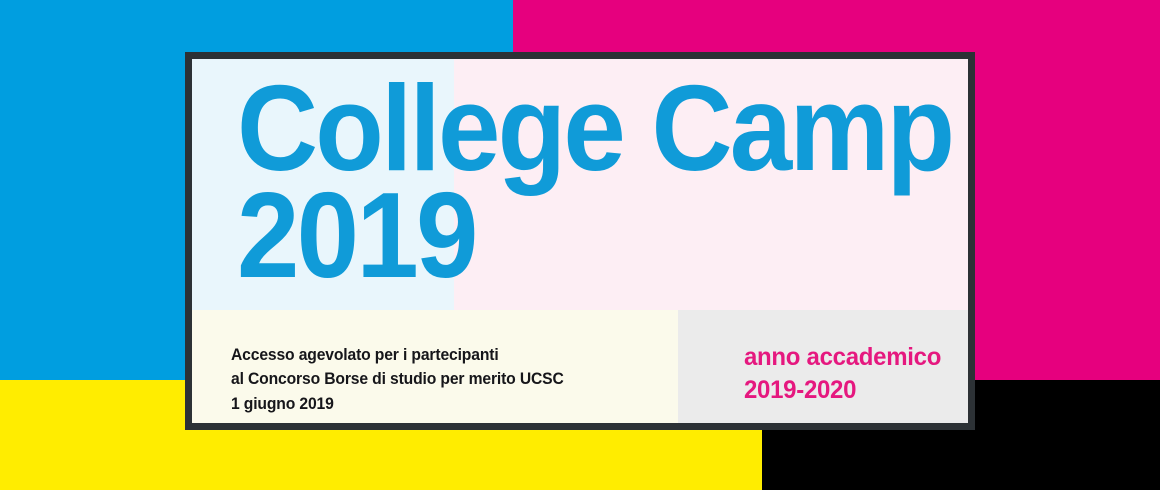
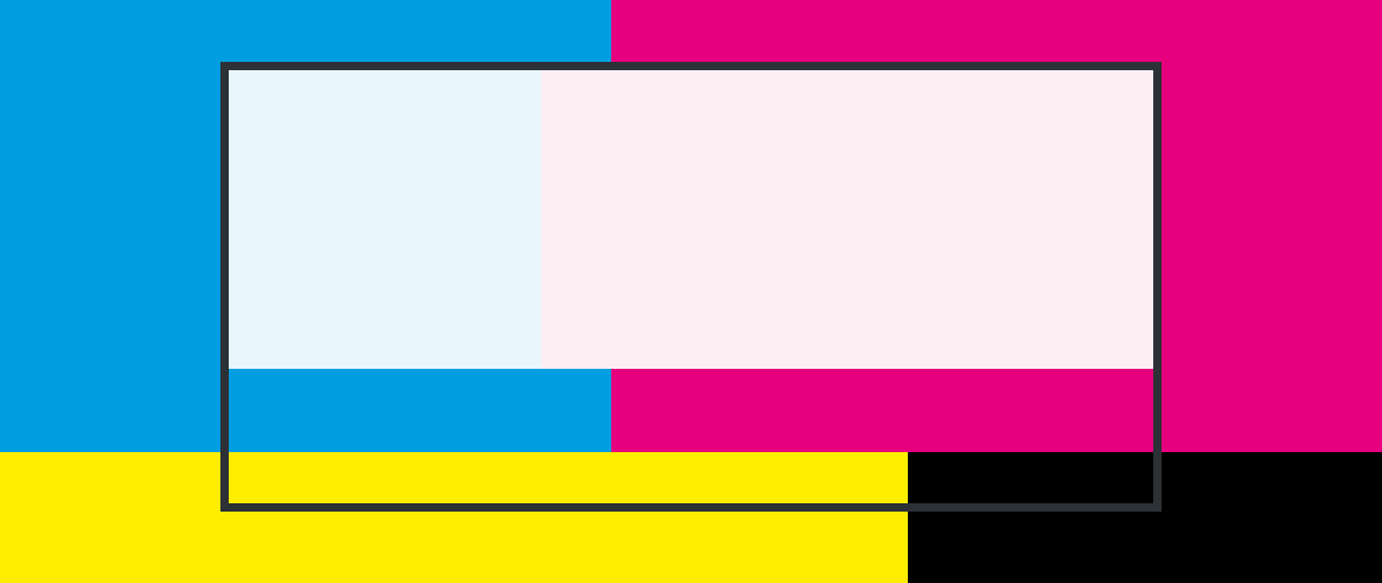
- College Camp
- 2019
- Accesso agevolato per i partecipanti
- al Concorso Borse di studio per merito UCSC
- 1 giugno 2019
- anno accademico
- 2019-2020
